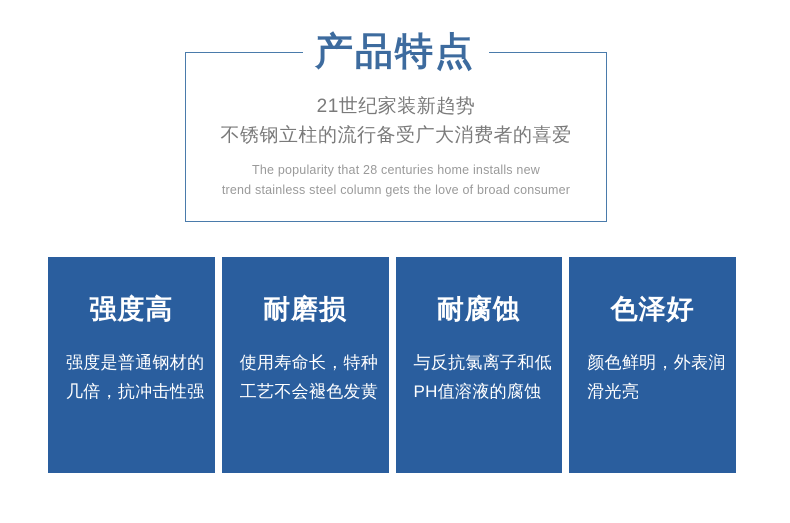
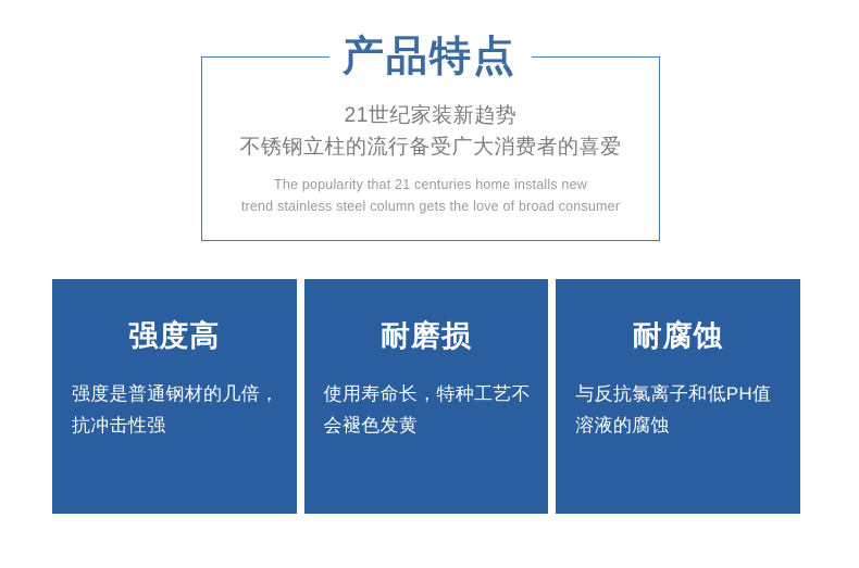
  产品特点
  21世纪家装新趋势
  不锈钢立柱的流行备受广大消费者的喜爱
- The popularity that 28 centuries home installs new
+ The popularity that 21 centuries home installs new
  trend stainless steel column gets the love of broad consumer
  强度高
  强度是普通钢材的几倍，抗冲击性强
  耐磨损
  使用寿命长，特种工艺不会褪色发黄
  耐腐蚀
  与反抗氯离子和低PH值溶液的腐蚀
- 色泽好
- 颜色鲜明，外表润滑光亮
